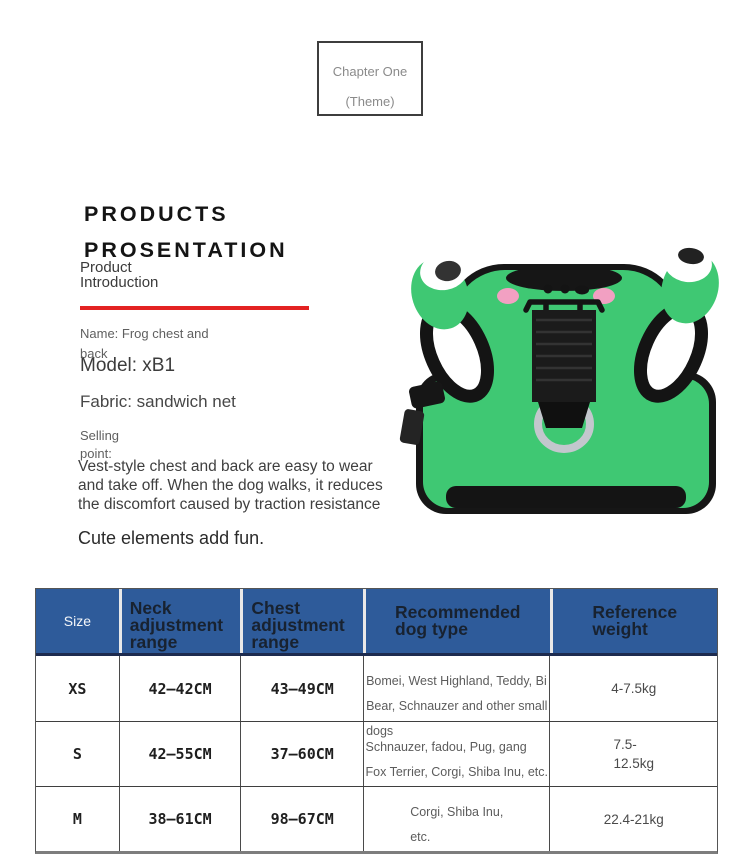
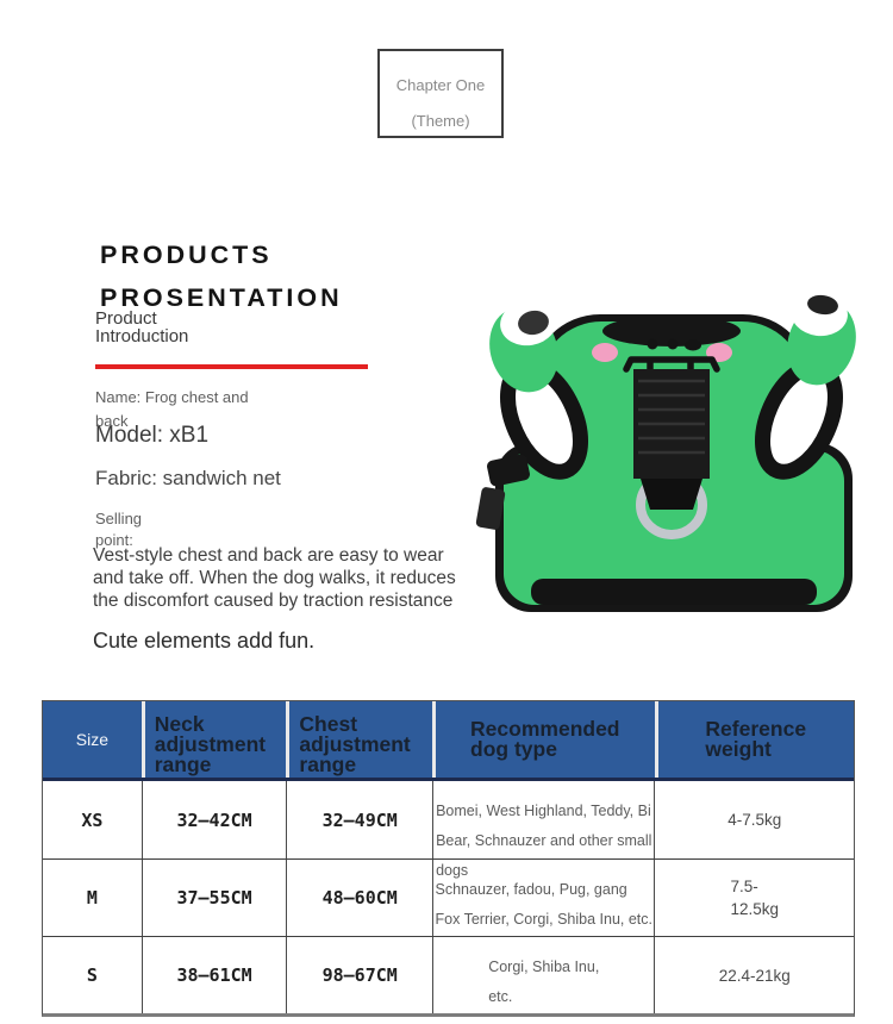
  Chapter One
  (Theme)
  PRODUCTS
  PROSENTATION
  Product
  Introduction
  Name: Frog chest and
  back
  Model: xB1
  Fabric: sandwich net
  Selling
  point:
  Vest-style chest and back are easy to wear
  and take off. When the dog walks, it reduces
  the discomfort caused by traction resistance
  Cute elements add fun.
  Size
  Neck
  adjustment
  range
  Chest
  adjustment
  range
  Recommended
  dog type
  Reference
  weight
  XS
- 42–42CM
+ 32–42CM
- 43–49CM
+ 32–49CM
  Bomei, West Highland, Teddy, Bi
  Bear, Schnauzer and other small
  dogs
  4-7.5kg
- S
+ M
- 42–55CM
+ 37–55CM
- 37–60CM
+ 48–60CM
  Schnauzer, fadou, Pug, gang
  Fox Terrier, Corgi, Shiba Inu, etc.
  7.5-
  12.5kg
- M
+ S
  38–61CM
  98–67CM
  Corgi, Shiba Inu,
  etc.
  22.4-21kg
